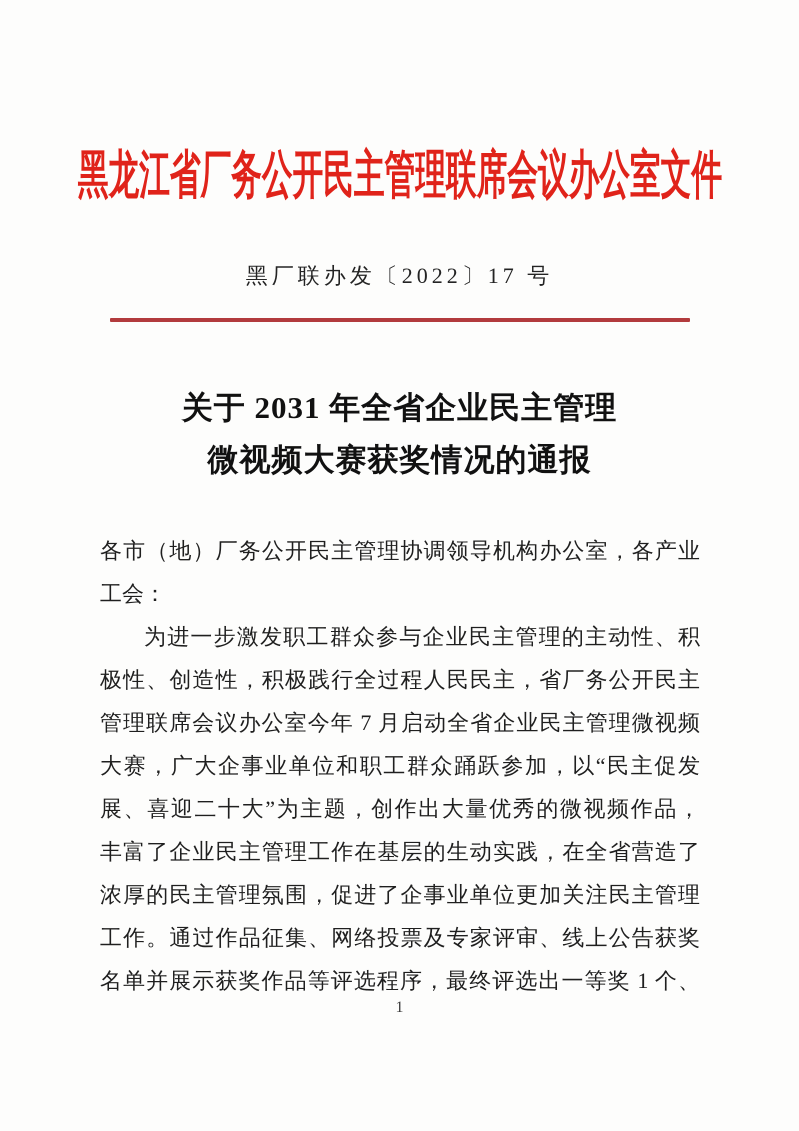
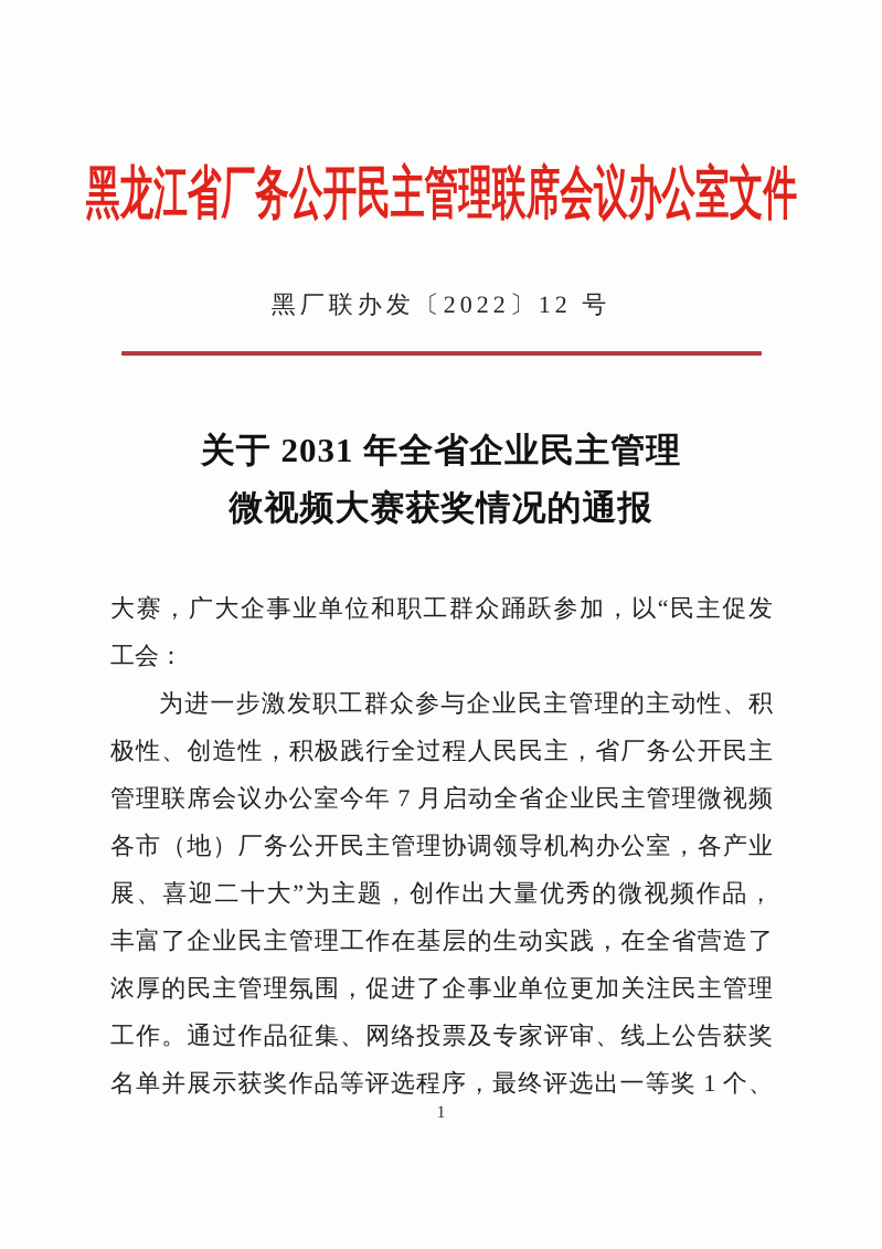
  黑龙江省厂务公开民主管理联席会议办公室文件
- 黑厂联办发〔2022〕17 号
+ 黑厂联办发〔2022〕12 号
  关于 2031 年全省企业民主管理
  微视频大赛获奖情况的通报
- 各市（地）厂务公开民主管理协调领导机构办公室，各产业
+ 大赛，广大企事业单位和职工群众踊跃参加，以“民主促发
  工会：
  为进一步激发职工群众参与企业民主管理的主动性、积
  极性、创造性，积极践行全过程人民民主，省厂务公开民主
  管理联席会议办公室今年 7 月启动全省企业民主管理微视频
- 大赛，广大企事业单位和职工群众踊跃参加，以“民主促发
+ 各市（地）厂务公开民主管理协调领导机构办公室，各产业
  展、喜迎二十大”为主题，创作出大量优秀的微视频作品，
  丰富了企业民主管理工作在基层的生动实践，在全省营造了
  浓厚的民主管理氛围，促进了企事业单位更加关注民主管理
  工作。通过作品征集、网络投票及专家评审、线上公告获奖
  名单并展示获奖作品等评选程序，最终评选出一等奖 1 个、
  1
